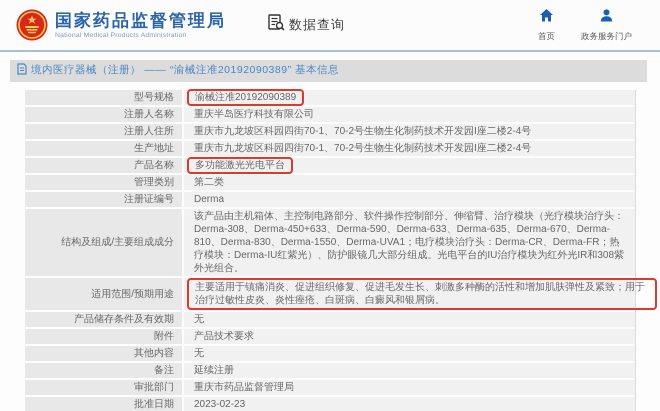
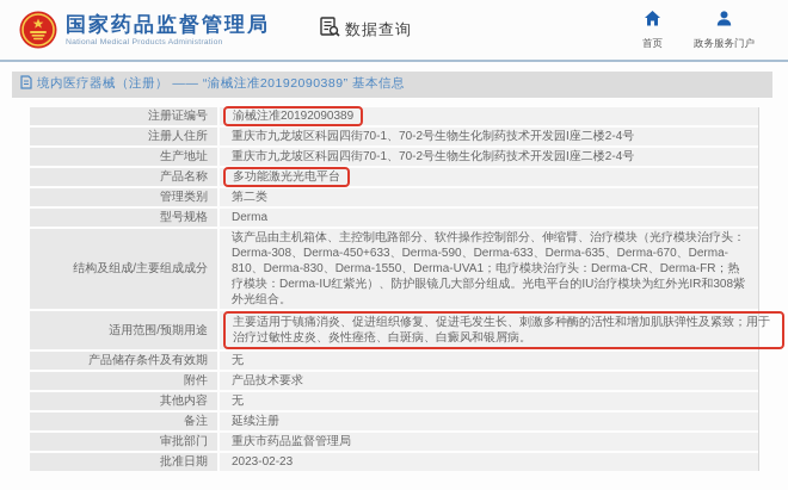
  国家药品监督管理局
  数据查询
  首页
  政务服务门户
  境内医疗器械（注册） —— “渝械注准20192090389” 基本信息
- 型号规格
+ 注册证编号
  渝械注准20192090389
- 注册人名称
- 重庆半岛医疗科技有限公司
  注册人住所
  重庆市九龙坡区科园四街70-1、70-2号生物生化制药技术开发园I座二楼2-4号
  生产地址
  重庆市九龙坡区科园四街70-1、70-2号生物生化制药技术开发园I座二楼2-4号
  产品名称
  多功能激光光电平台
  管理类别
  第二类
- 注册证编号
+ 型号规格
  Derma
  结构及组成/主要组成成分
  该产品由主机箱体、主控制电路部分、软件操作控制部分、伸缩臂、治疗模块（光疗模块治疗头：Derma-308、Derma-450+633、Derma-590、Derma-633、Derma-635、Derma-670、Derma-810、Derma-830、Derma-1550、Derma-UVA1；电疗模块治疗头：Derma-CR、Derma-FR；热疗模块：Derma-IU红紫光）、防护眼镜几大部分组成。光电平台的IU治疗模块为红外光IR和308紫外光组合。
  适用范围/预期用途
  主要适用于镇痛消炎、促进组织修复、促进毛发生长、刺激多种酶的活性和增加肌肤弹性及紧致；用于治疗过敏性皮炎、炎性痤疮、白斑病、白癜风和银屑病。
  产品储存条件及有效期
  无
  附件
  产品技术要求
  其他内容
  无
  备注
  延续注册
  审批部门
  重庆市药品监督管理局
  批准日期
  2023-02-23
